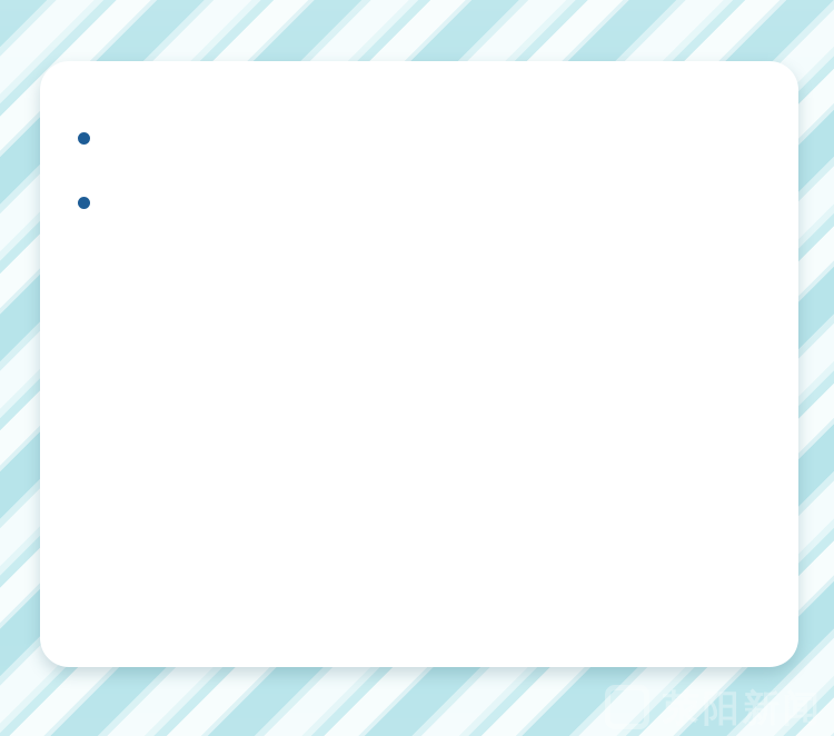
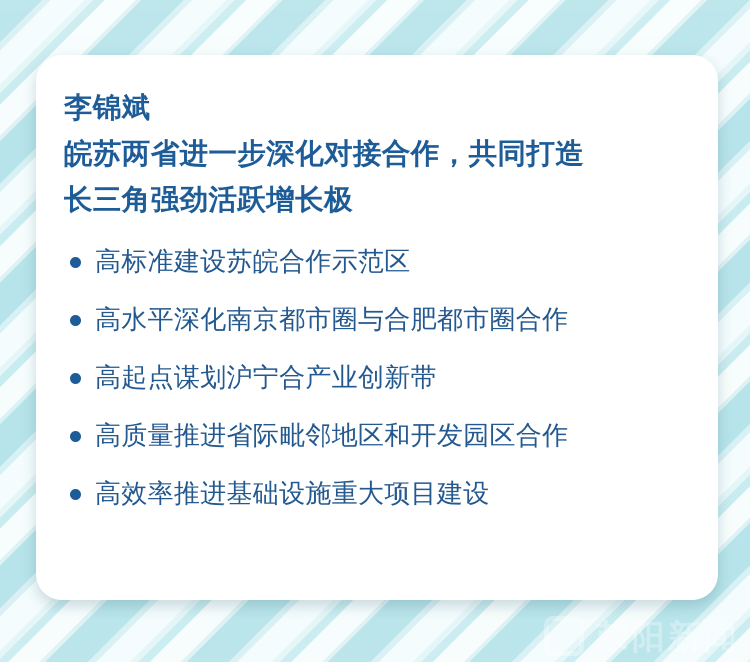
  荥阳新闻
+ 李锦斌
+ 皖苏两省进一步深化对接合作，共同打造
+ 长三角强劲活跃增长极
+ 高标准建设苏皖合作示范区
+ 高水平深化南京都市圈与合肥都市圈合作
+ 高起点谋划沪宁合产业创新带
+ 高质量推进省际毗邻地区和开发园区合作
+ 高效率推进基础设施重大项目建设
